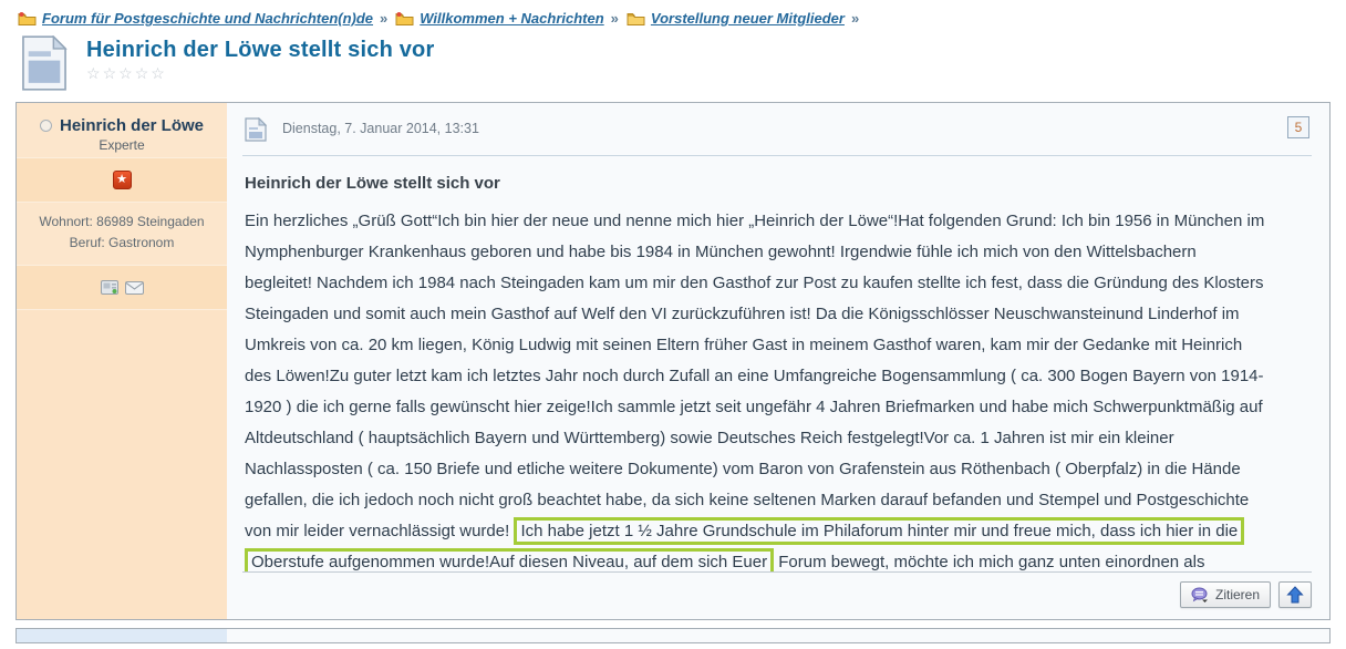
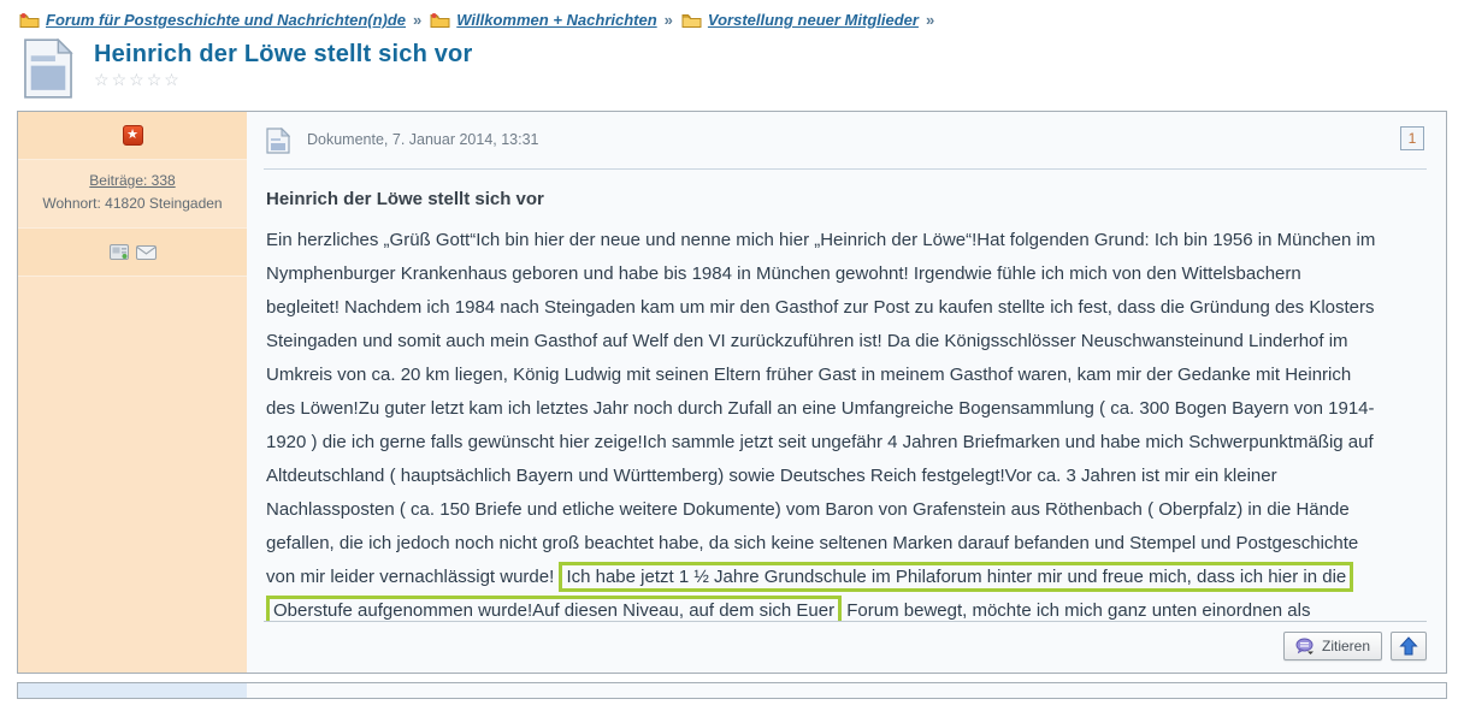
  Forum für Postgeschichte und Nachrichten(n)de
  »
  Willkommen + Nachrichten
  »
  Vorstellung neuer Mitglieder
  »
  Heinrich der Löwe stellt sich vor
  ☆☆☆☆☆
- Heinrich der Löwe
- Experte
  ★
+ Beiträge: 338
- Wohnort: 86989 Steingaden
+ Wohnort: 41820 Steingaden
- Beruf: Gastronom
- Dienstag, 7. Januar 2014, 13:31
+ Dokumente, 7. Januar 2014, 13:31
- 5
+ 1
  Heinrich der Löwe stellt sich vor
- Ein herzliches „Grüß Gott“Ich bin hier der neue und nenne mich hier „Heinrich der Löwe“!Hat folgenden Grund: Ich bin 1956 in München im Nymphenburger Krankenhaus geboren und habe bis 1984 in München gewohnt! Irgendwie fühle ich mich von den Wittelsbachern begleitet! Nachdem ich 1984 nach Steingaden kam um mir den Gasthof zur Post zu kaufen stellte ich fest, dass die Gründung des Klosters Steingaden und somit auch mein Gasthof auf Welf den VI zurückzuführen ist! Da die Königsschlösser Neuschwansteinund Linderhof im Umkreis von ca. 20 km liegen, König Ludwig mit seinen Eltern früher Gast in meinem Gasthof waren, kam mir der Gedanke mit Heinrich des Löwen!Zu guter letzt kam ich letztes Jahr noch durch Zufall an eine Umfangreiche Bogensammlung ( ca. 300 Bogen Bayern von 1914- 1920 ) die ich gerne falls gewünscht hier zeige!Ich sammle jetzt seit ungefähr 4 Jahren Briefmarken und habe mich Schwerpunktmäßig auf Altdeutschland ( hauptsächlich Bayern und Württemberg) sowie Deutsches Reich festgelegt!Vor ca. 1 Jahren ist mir ein kleiner Nachlassposten ( ca. 150 Briefe und etliche weitere Dokumente) vom Baron von Grafenstein aus Röthenbach ( Oberpfalz) in die Hände gefallen, die ich jedoch noch nicht groß beachtet habe, da sich keine seltenen Marken darauf befanden und Stempel und Postgeschichte von mir leider vernachlässigt wurde! Ich habe jetzt 1 ½ Jahre Grundschule im Philaforum hinter mir und freue mich, dass ich hier in die Oberstufe aufgenommen wurde!Auf diesen Niveau, auf dem sich Euer Forum bewegt, möchte ich mich ganz unten einordnen als
+ Ein herzliches „Grüß Gott“Ich bin hier der neue und nenne mich hier „Heinrich der Löwe“!Hat folgenden Grund: Ich bin 1956 in München im Nymphenburger Krankenhaus geboren und habe bis 1984 in München gewohnt! Irgendwie fühle ich mich von den Wittelsbachern begleitet! Nachdem ich 1984 nach Steingaden kam um mir den Gasthof zur Post zu kaufen stellte ich fest, dass die Gründung des Klosters Steingaden und somit auch mein Gasthof auf Welf den VI zurückzuführen ist! Da die Königsschlösser Neuschwansteinund Linderhof im Umkreis von ca. 20 km liegen, König Ludwig mit seinen Eltern früher Gast in meinem Gasthof waren, kam mir der Gedanke mit Heinrich des Löwen!Zu guter letzt kam ich letztes Jahr noch durch Zufall an eine Umfangreiche Bogensammlung ( ca. 300 Bogen Bayern von 1914- 1920 ) die ich gerne falls gewünscht hier zeige!Ich sammle jetzt seit ungefähr 4 Jahren Briefmarken und habe mich Schwerpunktmäßig auf Altdeutschland ( hauptsächlich Bayern und Württemberg) sowie Deutsches Reich festgelegt!Vor ca. 3 Jahren ist mir ein kleiner Nachlassposten ( ca. 150 Briefe und etliche weitere Dokumente) vom Baron von Grafenstein aus Röthenbach ( Oberpfalz) in die Hände gefallen, die ich jedoch noch nicht groß beachtet habe, da sich keine seltenen Marken darauf befanden und Stempel und Postgeschichte von mir leider vernachlässigt wurde! Ich habe jetzt 1 ½ Jahre Grundschule im Philaforum hinter mir und freue mich, dass ich hier in die Oberstufe aufgenommen wurde!Auf diesen Niveau, auf dem sich Euer Forum bewegt, möchte ich mich ganz unten einordnen als
  Zitieren
